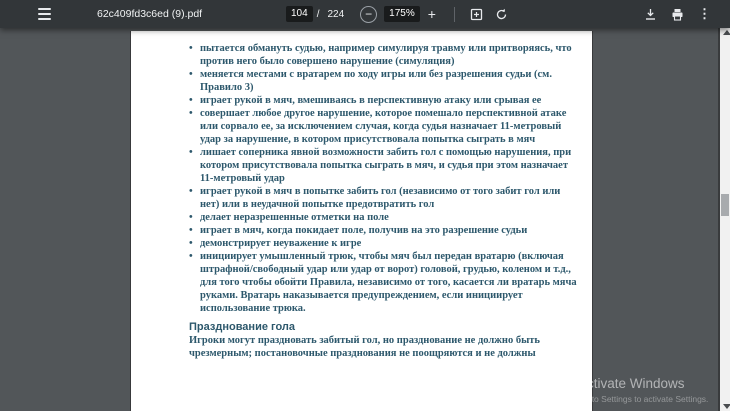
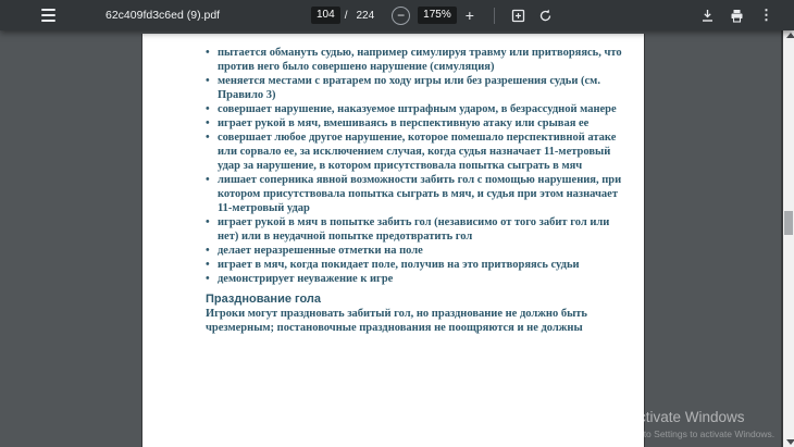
  62c409fd3c6ed (9).pdf
  104
  /
  224
  −
  175%
  +
  ⋮
  пытается обмануть судью, например симулируя травму или притворяясь, что против него было совершено нарушение (симуляция)
  меняется местами с вратарем по ходу игры или без разрешения судьи (см. Правило 3)
+ совершает нарушение, наказуемое штрафным ударом, в безрассудной манере
  играет рукой в мяч, вмешиваясь в перспективную атаку или срывая ее
  совершает любое другое нарушение, которое помешало перспективной атаке или сорвало ее, за исключением случая, когда судья назначает 11-метровый удар за нарушение, в котором присутствовала попытка сыграть в мяч
  лишает соперника явной возможности забить гол с помощью нарушения, при котором присутствовала попытка сыграть в мяч, и судья при этом назначает 11-метровый удар
  играет рукой в мяч в попытке забить гол (независимо от того забит гол или нет) или в неудачной попытке предотвратить гол
  делает неразрешенные отметки на поле
- играет в мяч, когда покидает поле, получив на это разрешение судьи
+ играет в мяч, когда покидает поле, получив на это притворяясь судьи
  демонстрирует неуважение к игре
- инициирует умышленный трюк, чтобы мяч был передан вратарю (включая штрафной/свободный удар или удар от ворот) головой, грудью, коленом и т.д., для того чтобы обойти Правила, независимо от того, касается ли вратарь мяча руками. Вратарь наказывается предупреждением, если инициирует использование трюка.
  Празднование гола
  Игроки могут праздновать забитый гол, но празднование не должно быть чрезмерным; постановочные празднования не поощряются и не должны
  Activate Windows
- Go to Settings to activate Settings.
+ Go to Settings to activate Windows.
